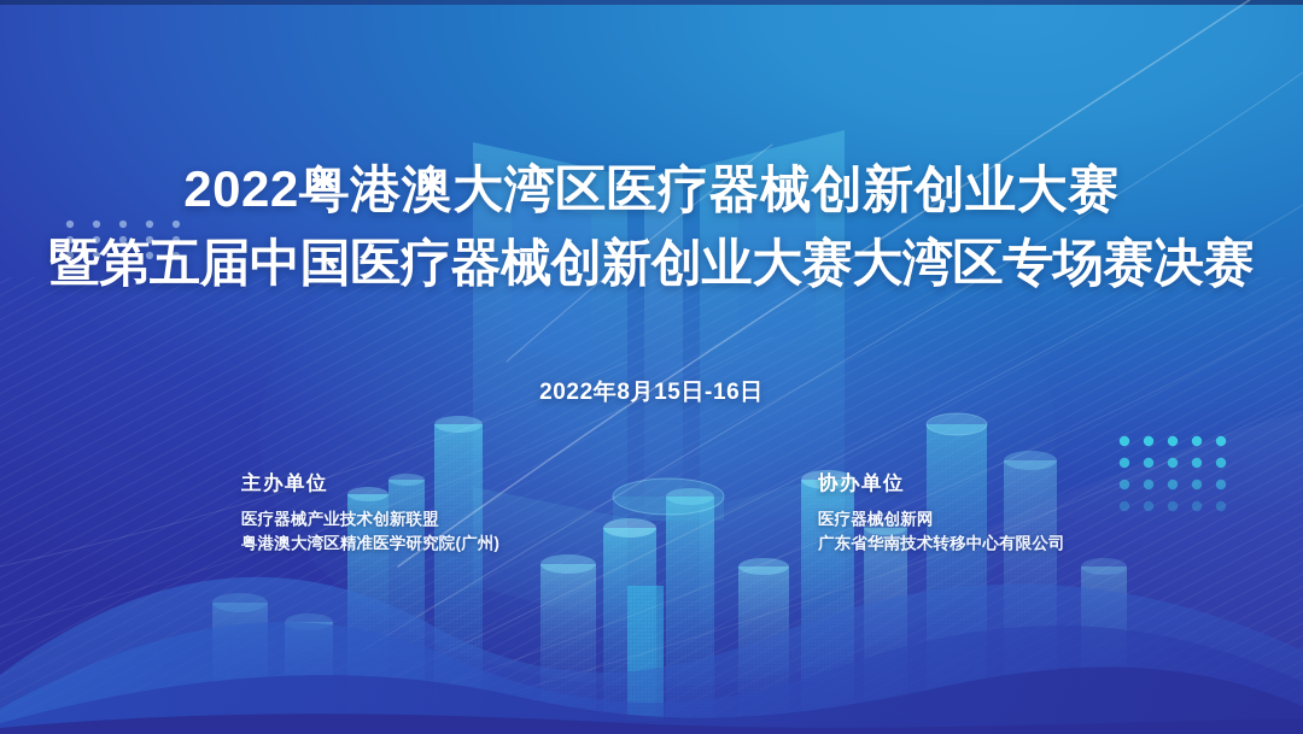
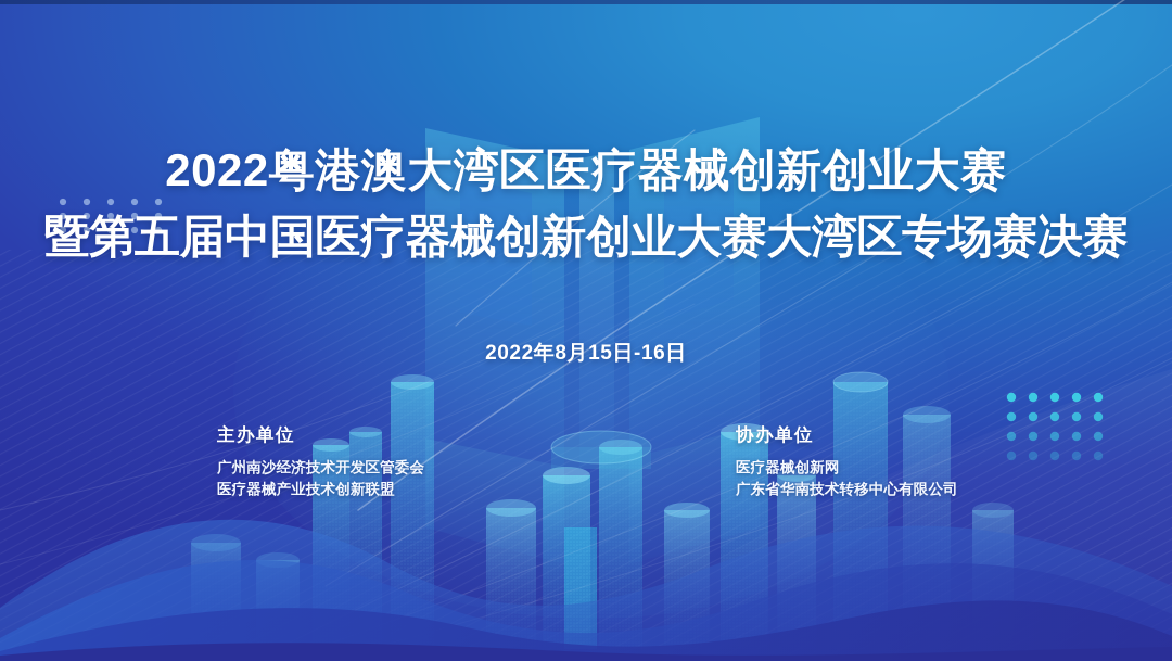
  2022粤港澳大湾区医疗器械创新创业大赛
  暨第五届中国医疗器械创新创业大赛大湾区专场赛决赛
  2022年8月15日-16日
  主办单位
+ 广州南沙经济技术开发区管委会
  医疗器械产业技术创新联盟
- 粤港澳大湾区精准医学研究院(广州)
  协办单位
  医疗器械创新网
  广东省华南技术转移中心有限公司
